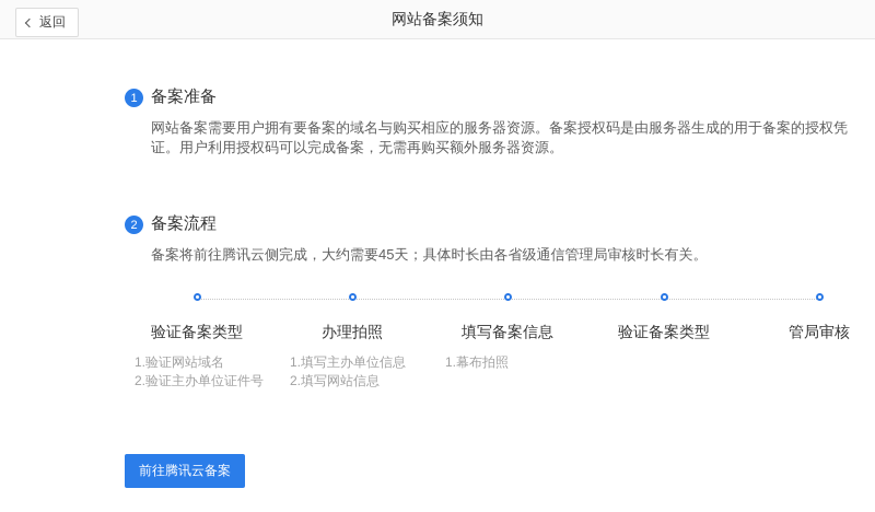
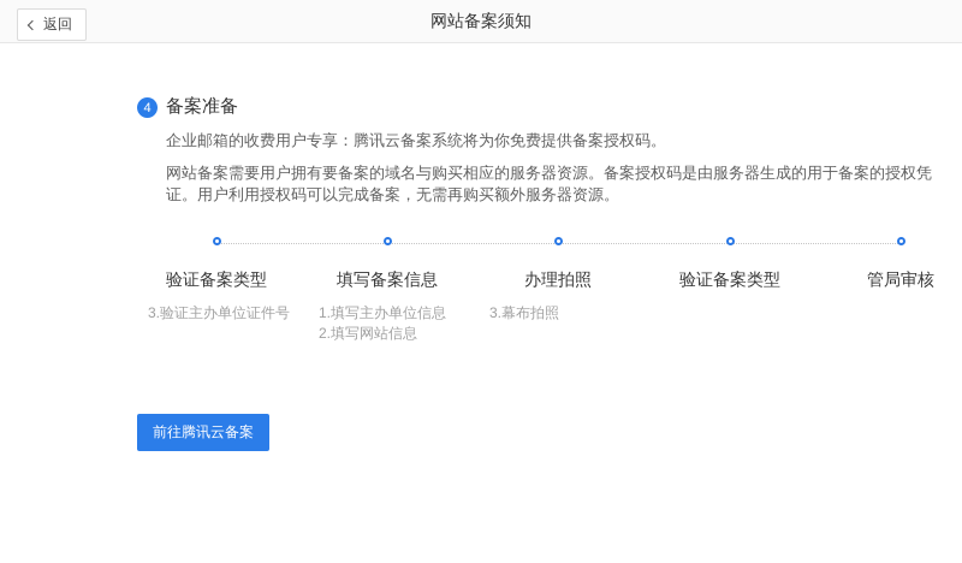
  返回
  网站备案须知
- 1
+ 4
  备案准备
+ 企业邮箱的收费用户专享：腾讯云备案系统将为你免费提供备案授权码。
  网站备案需要用户拥有要备案的域名与购买相应的服务器资源。备案授权码是由服务器生成的用于备案的授权凭证。用户利用授权码可以完成备案，无需再购买额外服务器资源。
- 2
- 备案流程
- 备案将前往腾讯云侧完成，大约需要45天；具体时长由各省级通信管理局审核时长有关。
  验证备案类型
- 1.验证网站域名
- 2.验证主办单位证件号
+ 3.验证主办单位证件号
- 办理拍照
+ 填写备案信息
  1.填写主办单位信息
  2.填写网站信息
- 填写备案信息
+ 办理拍照
- 1.幕布拍照
+ 3.幕布拍照
  验证备案类型
  管局审核
  前往腾讯云备案
